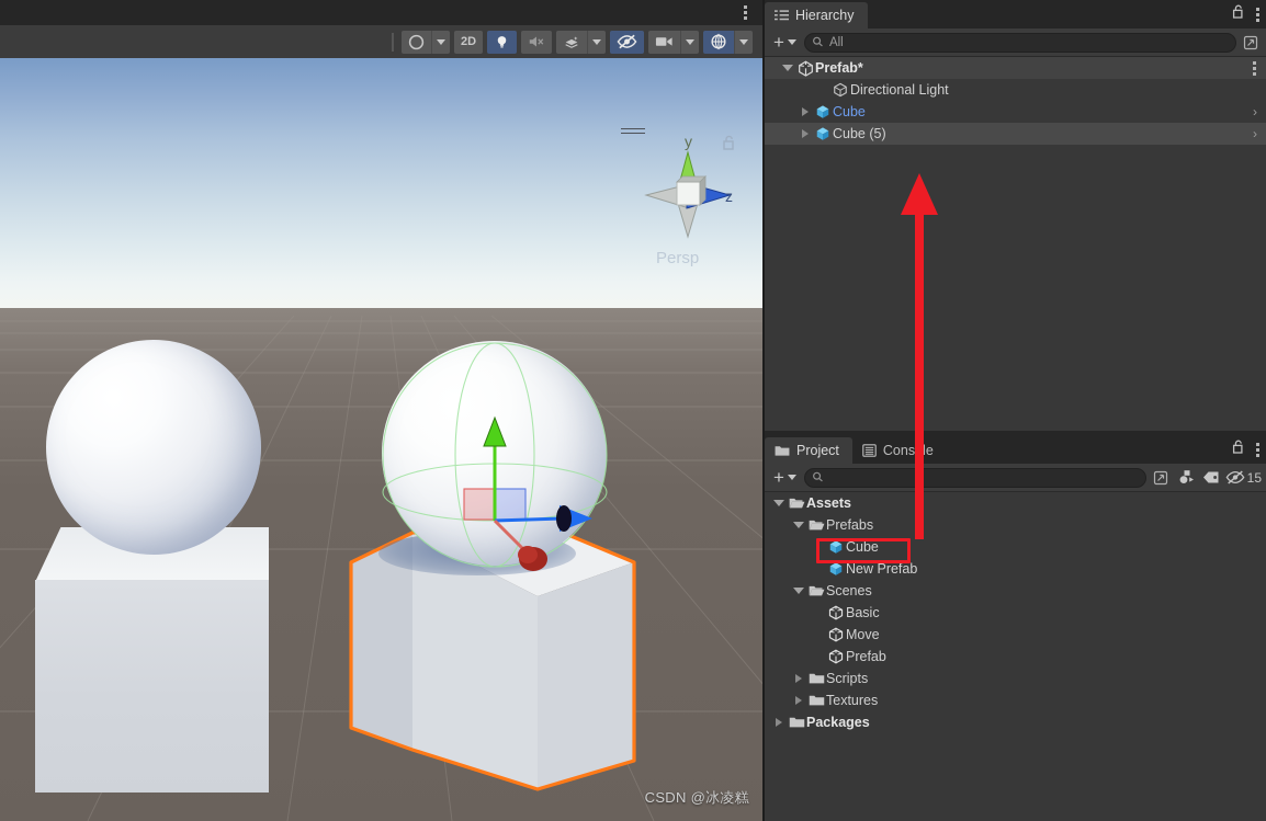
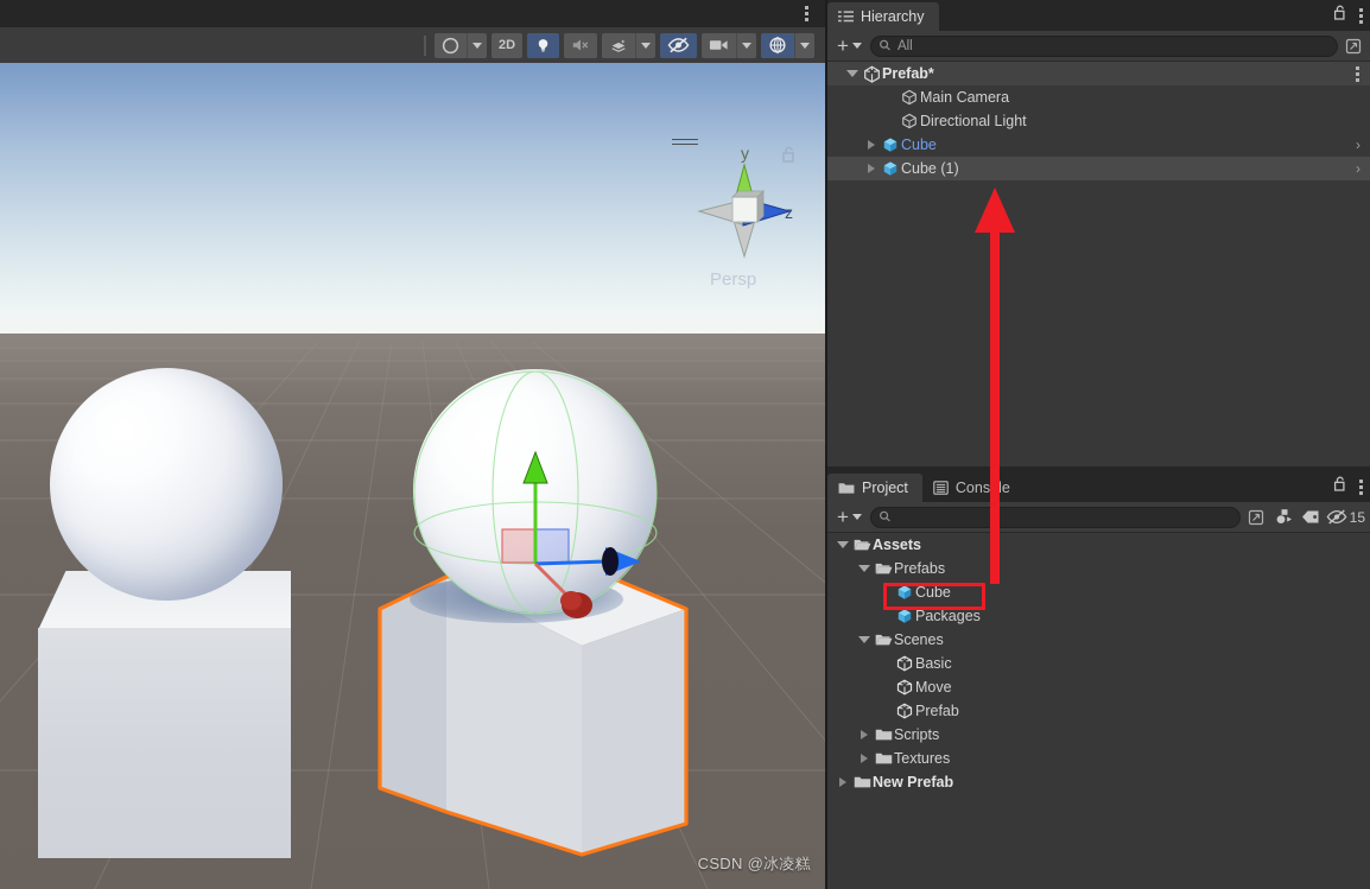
  2D
  y
  z
  Persp
  CSDN @冰凌糕
  Hierarchy
  +
  All
  Prefab*
+ Main Camera
  Directional Light
  Cube
  ›
- Cube (5)
+ Cube (1)
  ›
  Project
  Consle
  +
  15
  Assets
  Prefabs
  Cube
- New Prefab
+ Packages
  Scenes
  Basic
  Move
  Prefab
  Scripts
  Textures
- Packages
+ New Prefab
